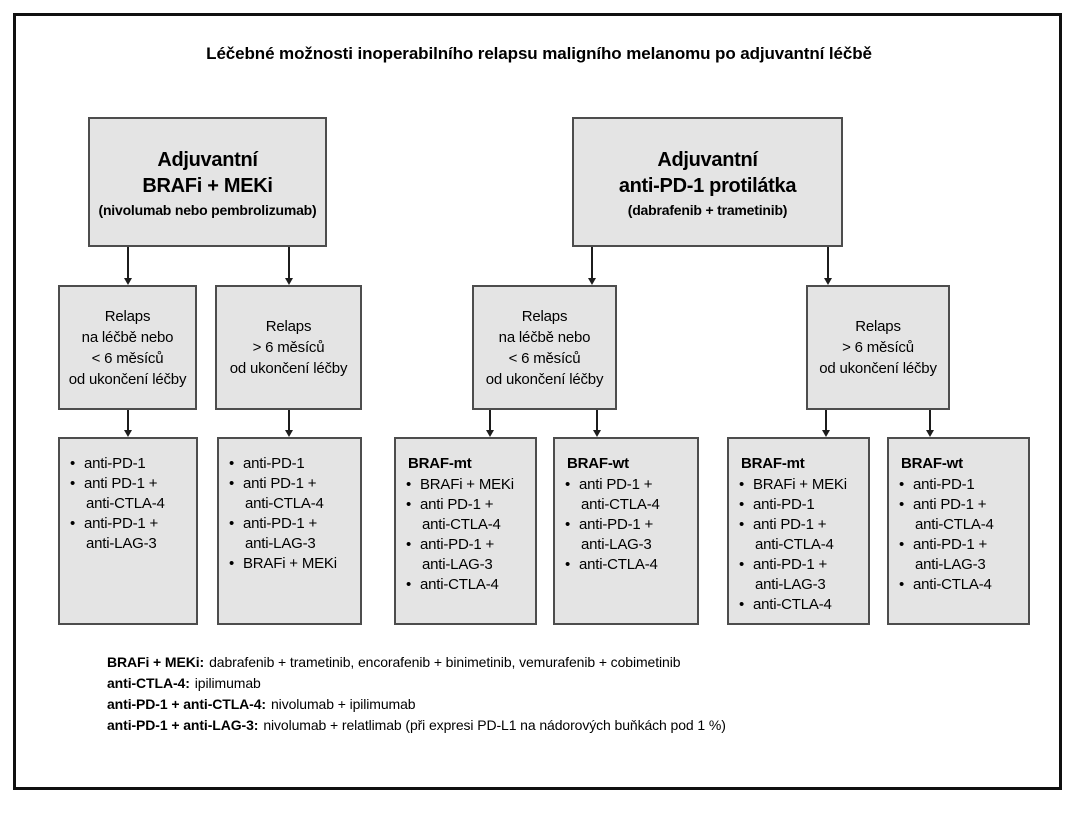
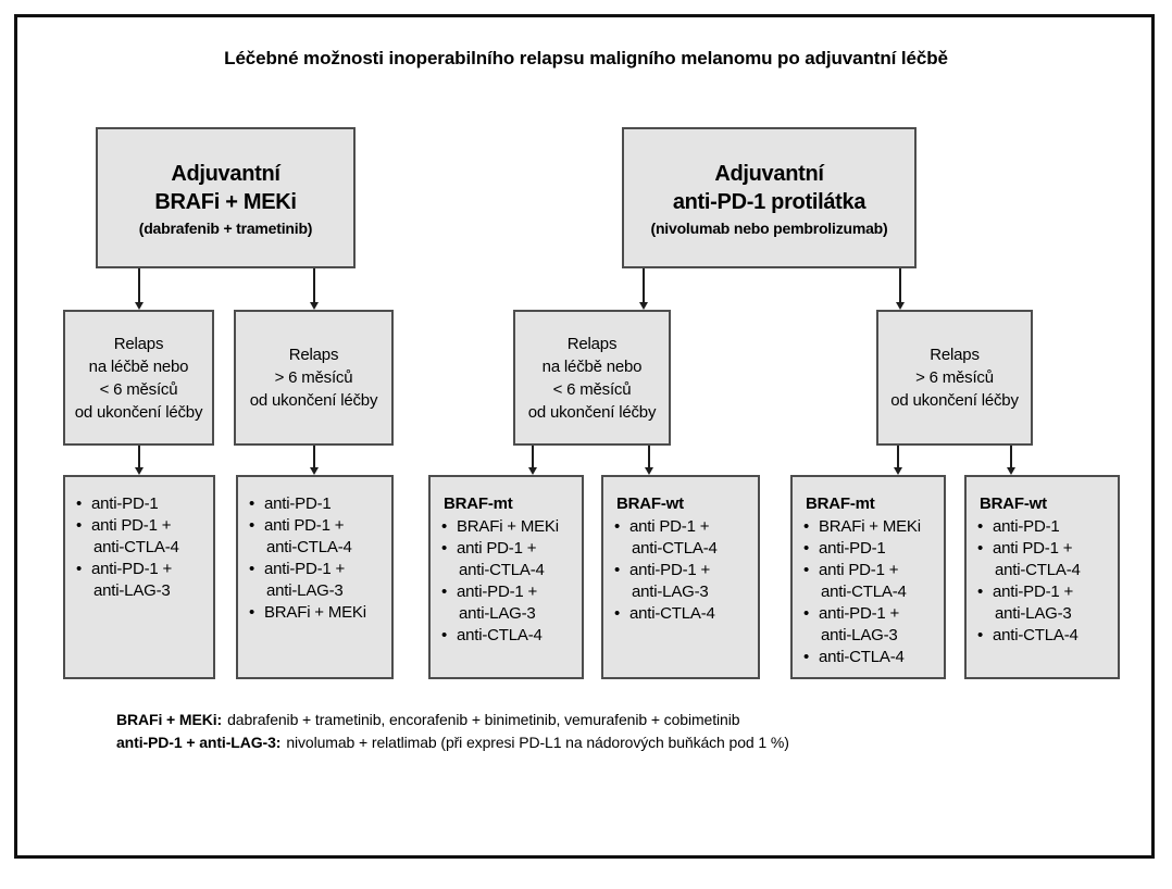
  Léčebné možnosti inoperabilního relapsu maligního melanomu po adjuvantní léčbě
  Adjuvantní
  BRAFi + MEKi
- (nivolumab nebo pembrolizumab)
+ (dabrafenib + trametinib)
  Adjuvantní
  anti-PD-1 protilátka
- (dabrafenib + trametinib)
+ (nivolumab nebo pembrolizumab)
  Relaps
  na léčbě nebo
  < 6 měsíců
  od ukončení léčby
  Relaps
  > 6 měsíců
  od ukončení léčby
  Relaps
  na léčbě nebo
  < 6 měsíců
  od ukončení léčby
  Relaps
  > 6 měsíců
  od ukončení léčby
  anti-PD-1
  anti PD-1 +
  anti-CTLA-4
  anti-PD-1 +
  anti-LAG-3
  anti-PD-1
  anti PD-1 +
  anti-CTLA-4
  anti-PD-1 +
  anti-LAG-3
  BRAFi + MEKi
  BRAF-mt
  BRAFi + MEKi
  anti PD-1 +
  anti-CTLA-4
  anti-PD-1 +
  anti-LAG-3
  anti-CTLA-4
  BRAF-wt
  anti PD-1 +
  anti-CTLA-4
  anti-PD-1 +
  anti-LAG-3
  anti-CTLA-4
  BRAF-mt
  BRAFi + MEKi
  anti-PD-1
  anti PD-1 +
  anti-CTLA-4
  anti-PD-1 +
  anti-LAG-3
  anti-CTLA-4
  BRAF-wt
  anti-PD-1
  anti PD-1 +
  anti-CTLA-4
  anti-PD-1 +
  anti-LAG-3
  anti-CTLA-4
  BRAFi + MEKi: dabrafenib + trametinib, encorafenib + binimetinib, vemurafenib + cobimetinib
- anti-CTLA-4: ipilimumab
- anti-PD-1 + anti-CTLA-4: nivolumab + ipilimumab
  anti-PD-1 + anti-LAG-3: nivolumab + relatlimab (při expresi PD-L1 na nádorových buňkách pod 1 %)
